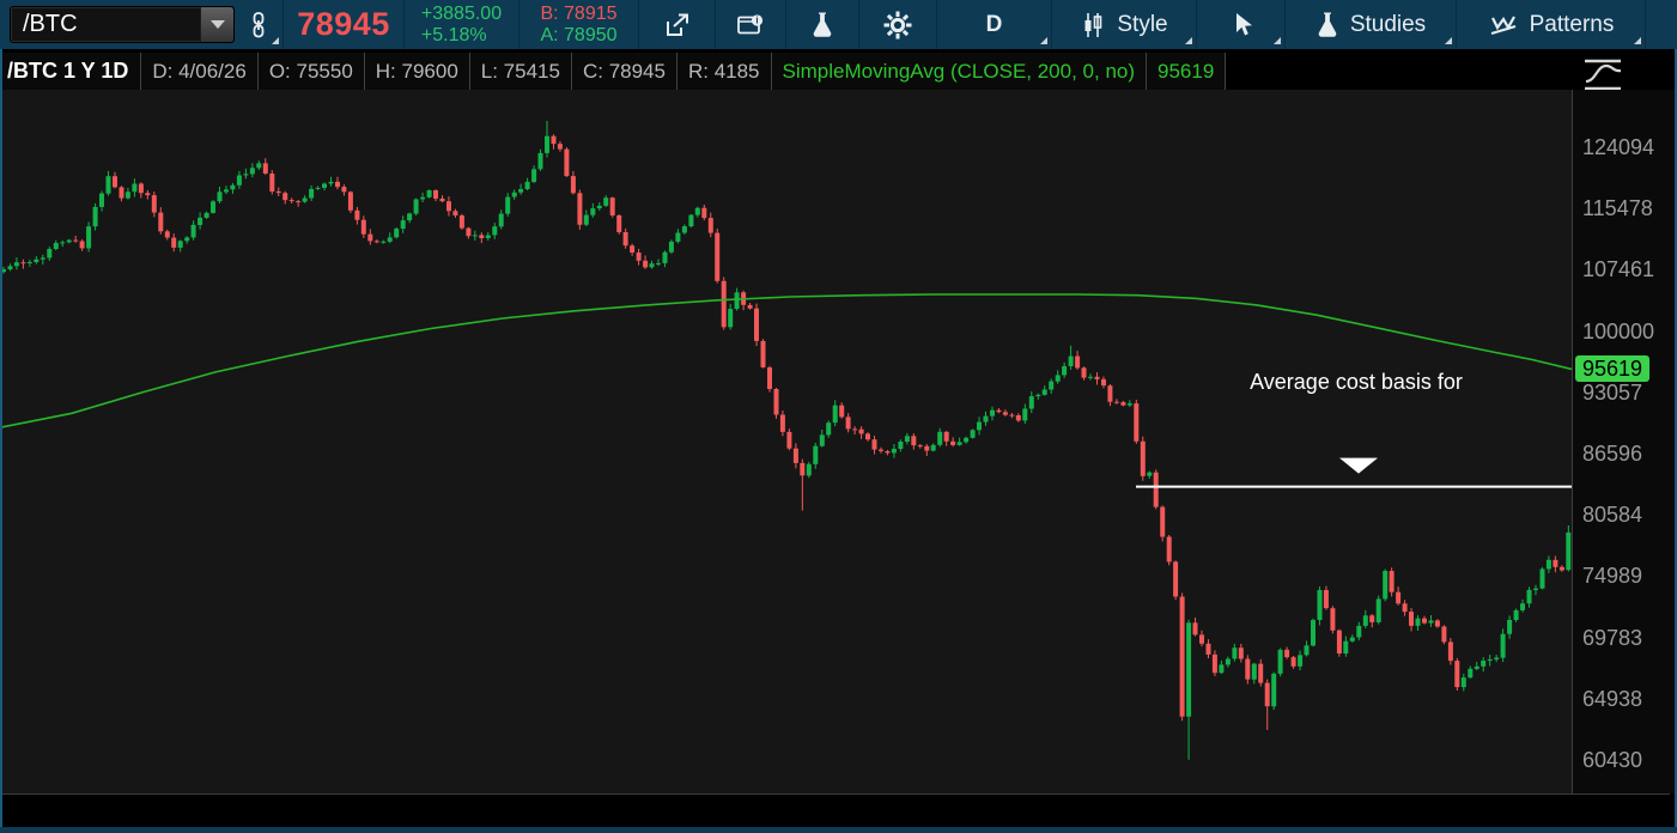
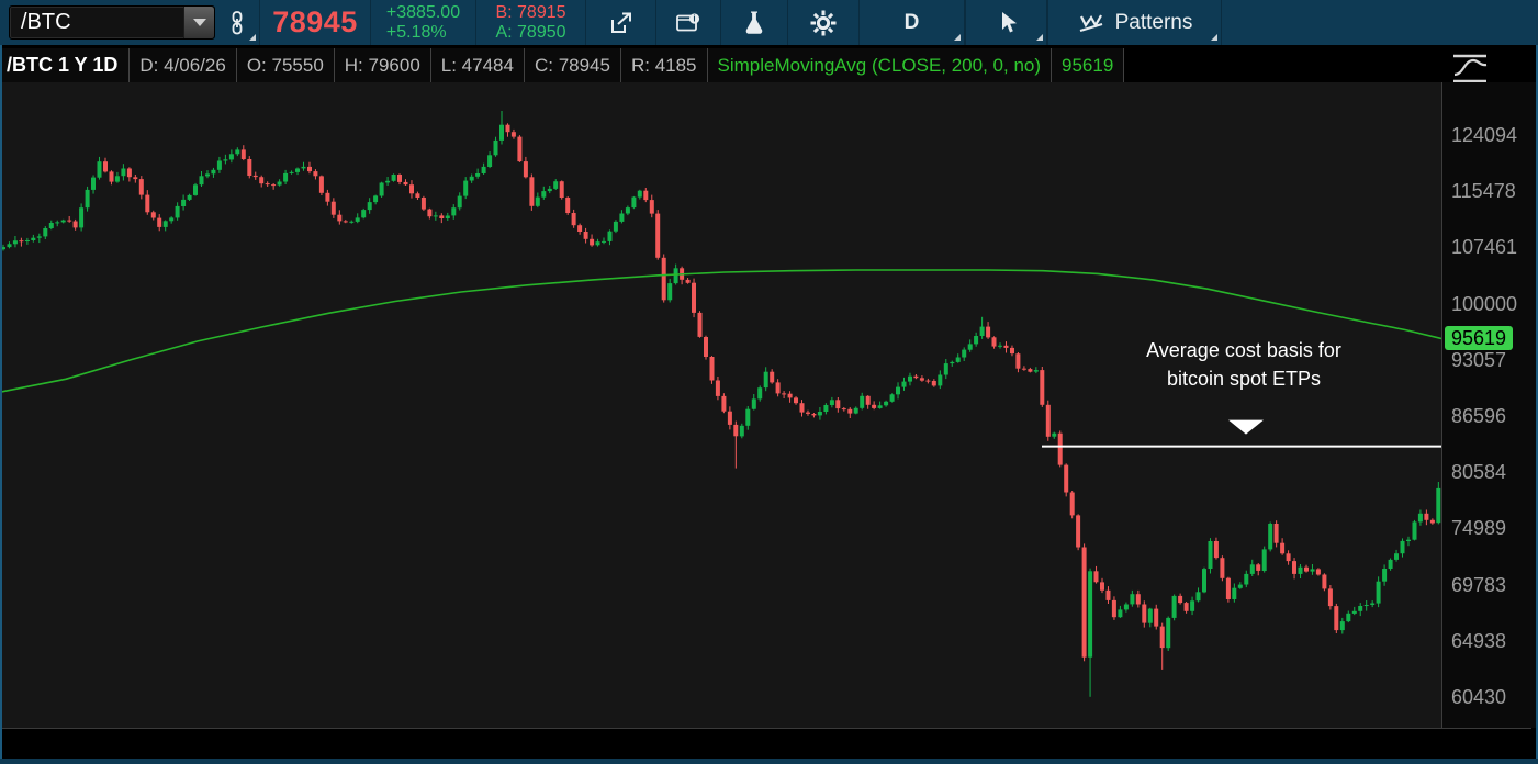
  /BTC
  78945
  +3885.00
  +5.18%
  B: 78915
  A: 78950
  i
  D
- Style
- Studies
  Patterns
  /BTC 1 Y 1D
  D: 4/06/26
  O: 75550
  H: 79600
- L: 75415
+ L: 47484
  C: 78945
  R: 4185
  SimpleMovingAvg (CLOSE, 200, 0, no)
  95619
  Average cost basis for
+ bitcoin spot ETPs
  124094
  115478
  107461
  100000
  93057
  86596
  80584
  74989
  69783
  64938
  60430
  95619
